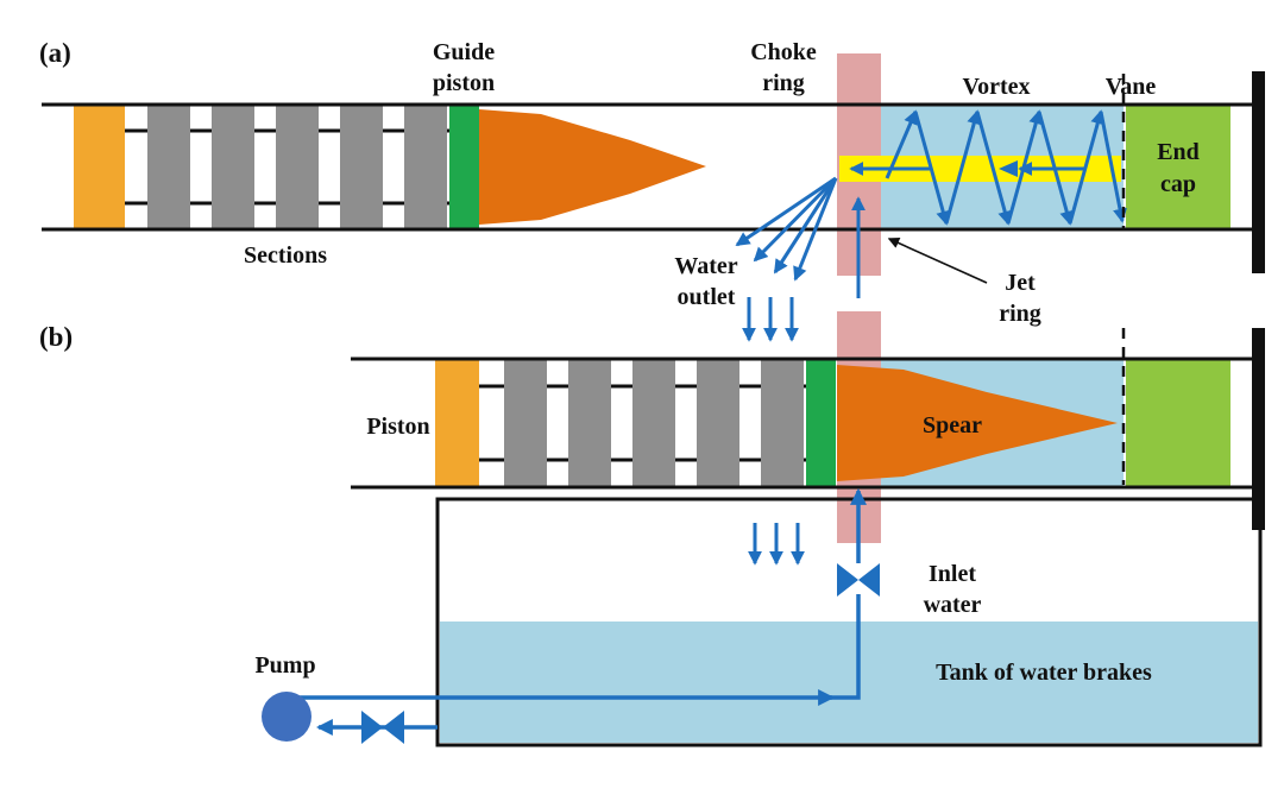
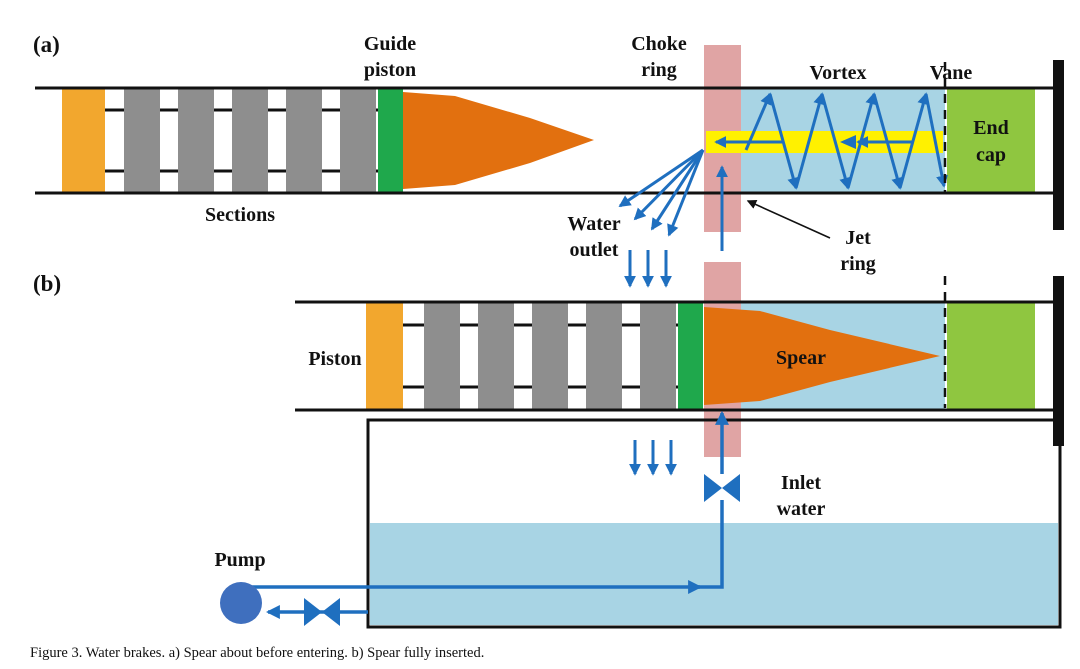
  (a)
  Guide
  piston
  Sections
  Choke
  ring
  Vortex
  Vane
  End
  cap
  Water
  outlet
  Jet
  ring
  (b)
  Piston
  Spear
  Inlet
  water
- Tank of water brakes
  Pump
+ Figure 3. Water brakes. a) Spear about before entering. b) Spear fully inserted.
